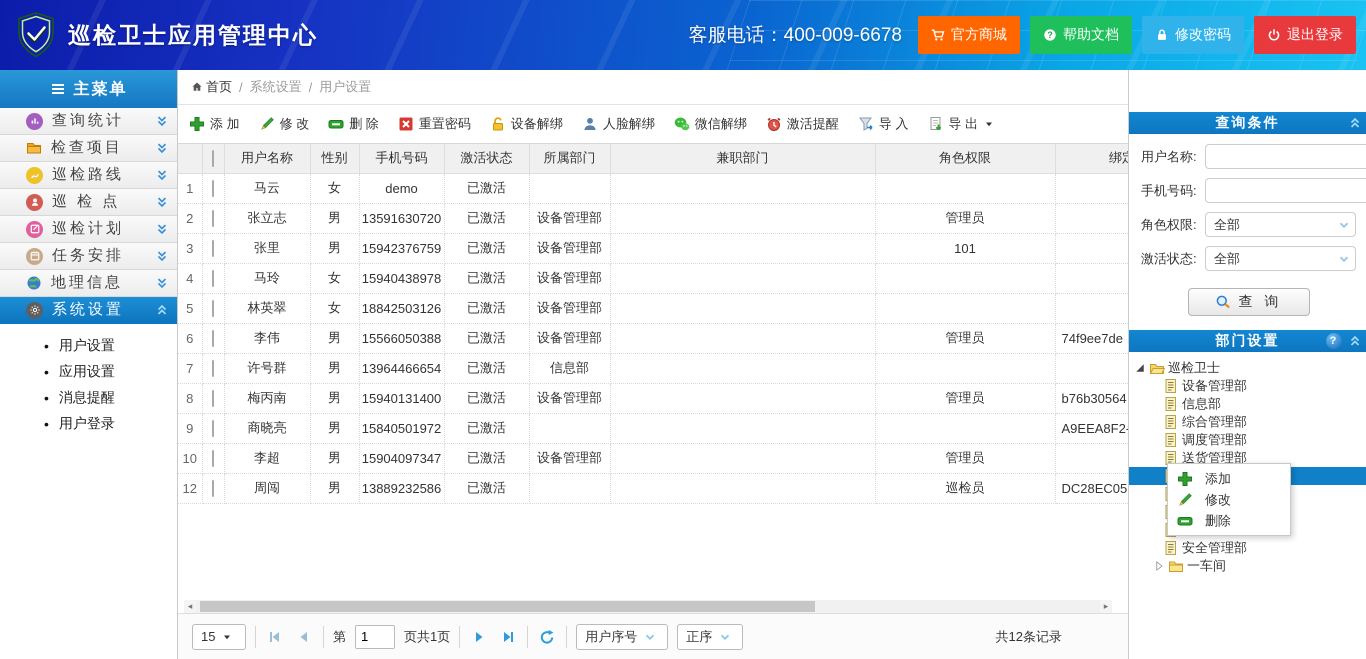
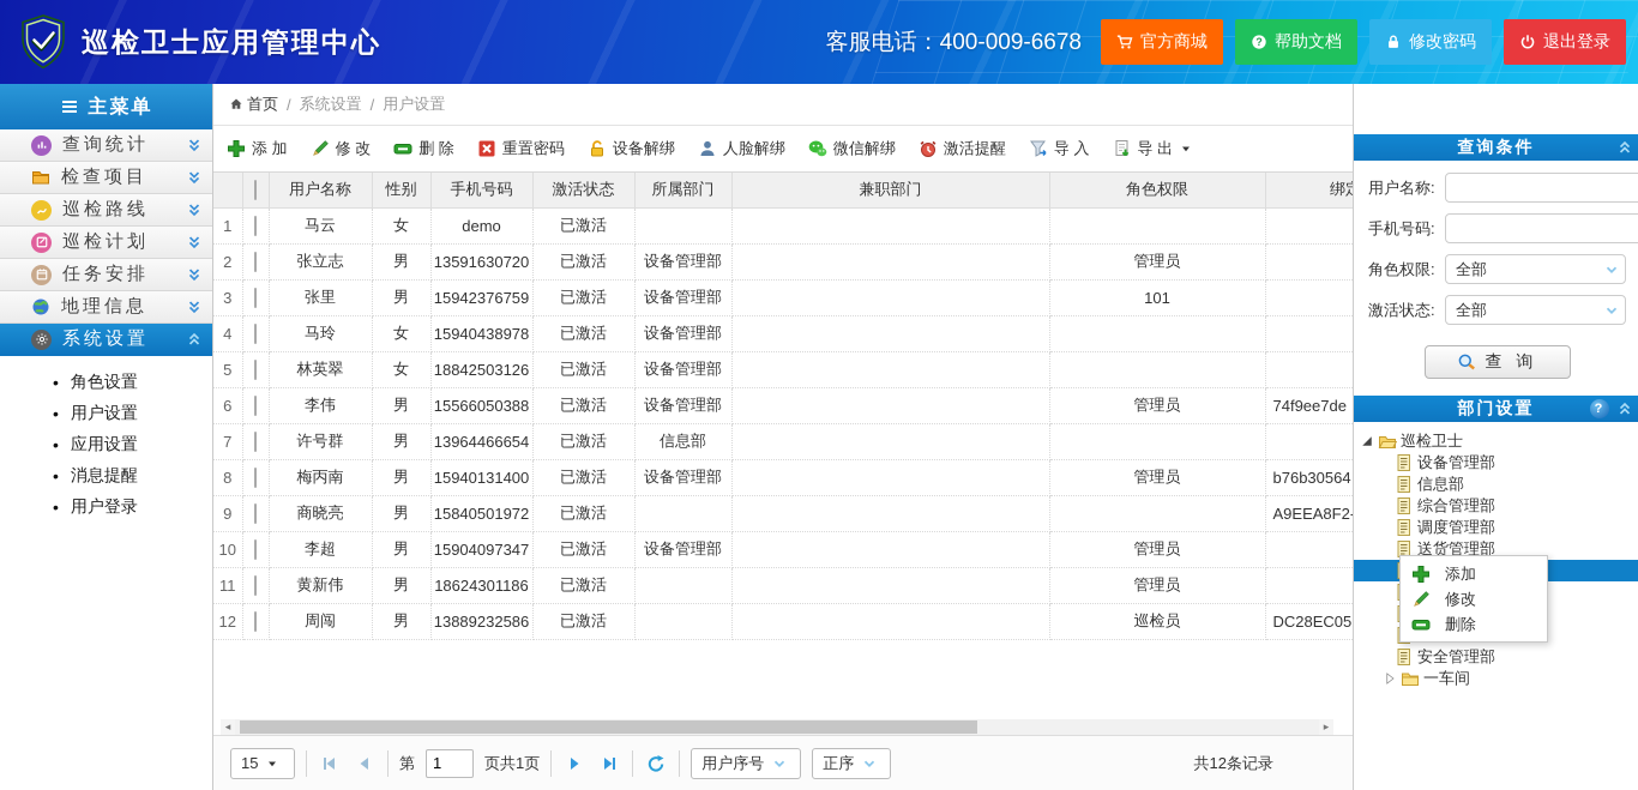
  巡检卫士应用管理中心
  客服电话：400-009-6678
  官方商城
  帮助文档
  修改密码
  退出登录
  主菜单
  查询统计
  检查项目
  巡检路线
- 巡 检 点
  巡检计划
  任务安排
  地理信息
  系统设置
+ 角色设置
  用户设置
  应用设置
  消息提醒
  用户登录
  首页
  /
  系统设置
  /
  用户设置
  添 加
  修 改
  删 除
  重置密码
  设备解绑
  人脸解绑
  微信解绑
  激活提醒
  导 入
  导 出
  		用户名称	性别	手机号码	激活状态	所属部门	兼职部门	角色权限	绑
  1		马云	女	demo	已激活
  2		张立志	男	13591630720	已激活	设备管理部		管理员
  3		张里	男	15942376759	已激活	设备管理部		101
  4		马玲	女	15940438978	已激活	设备管理部
  5		林英翠	女	18842503126	已激活	设备管理部
  6		李伟	男	15566050388	已激活	设备管理部		管理员	74f9ee7de
  7		许号群	男	13964466654	已激活	信息部
  8		梅丙南	男	15940131400	已激活	设备管理部		管理员	b76b30564
  9		商晓亮	男	15840501972	已激活				A9EEA8F2
  10		李超	男	15904097347	已激活	设备管理部		管理员
+ 11		黄新伟	男	18624301186	已激活			管理员
  12		周闯	男	13889232586	已激活			巡检员	DC28EC05
  ◂
  ▸
  15
  第
  1
  页共1页
  用户序号
  正序
  共12条记录
  查询条件
  用户名称:
  手机号码:
  角色权限:
  全部
  激活状态:
  全部
  查 询
  部门设置
  ?
  巡检卫士
  设备管理部
  信息部
  综合管理部
  调度管理部
  送货管理部
  安全管理部
  一车间
  添加
  修改
  删除
